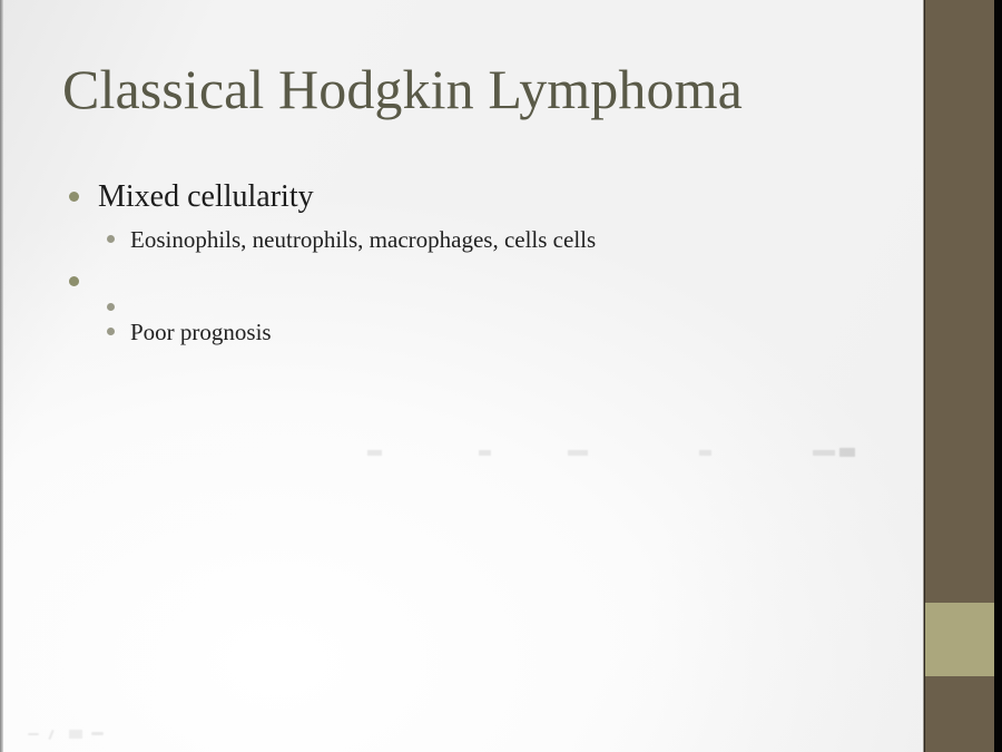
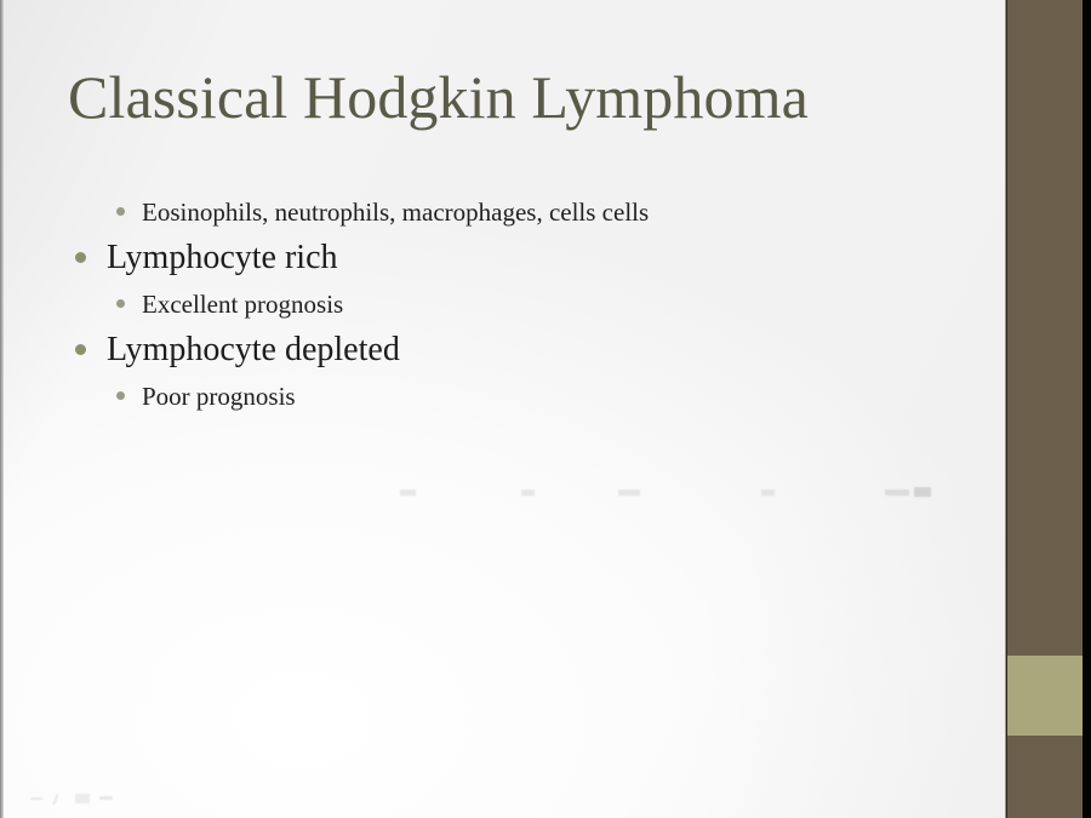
  Classical Hodgkin Lymphoma
- Mixed cellularity
  Eosinophils, neutrophils, macrophages, cells cells
+ Lymphocyte rich
+ Excellent prognosis
+ Lymphocyte depleted
  Poor prognosis
